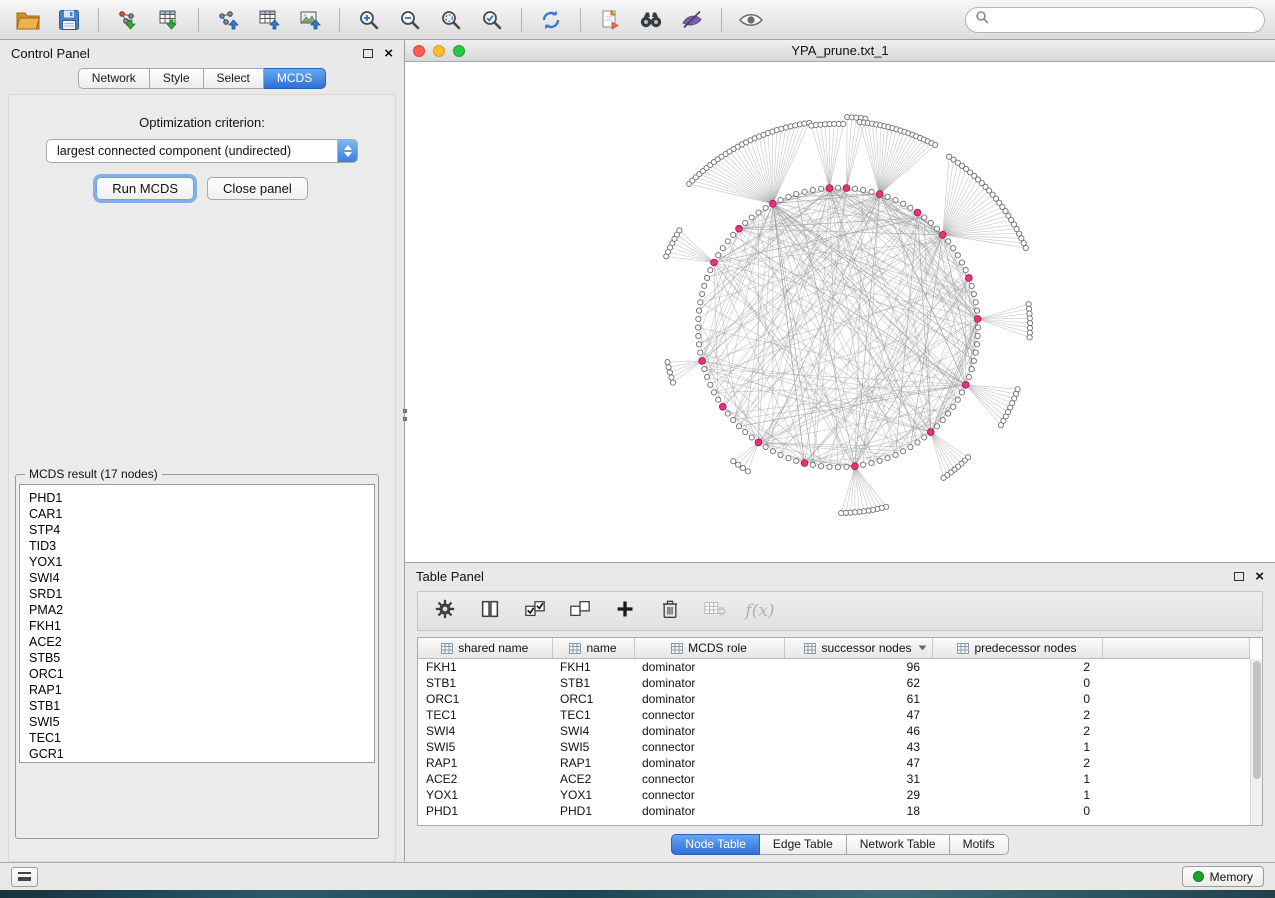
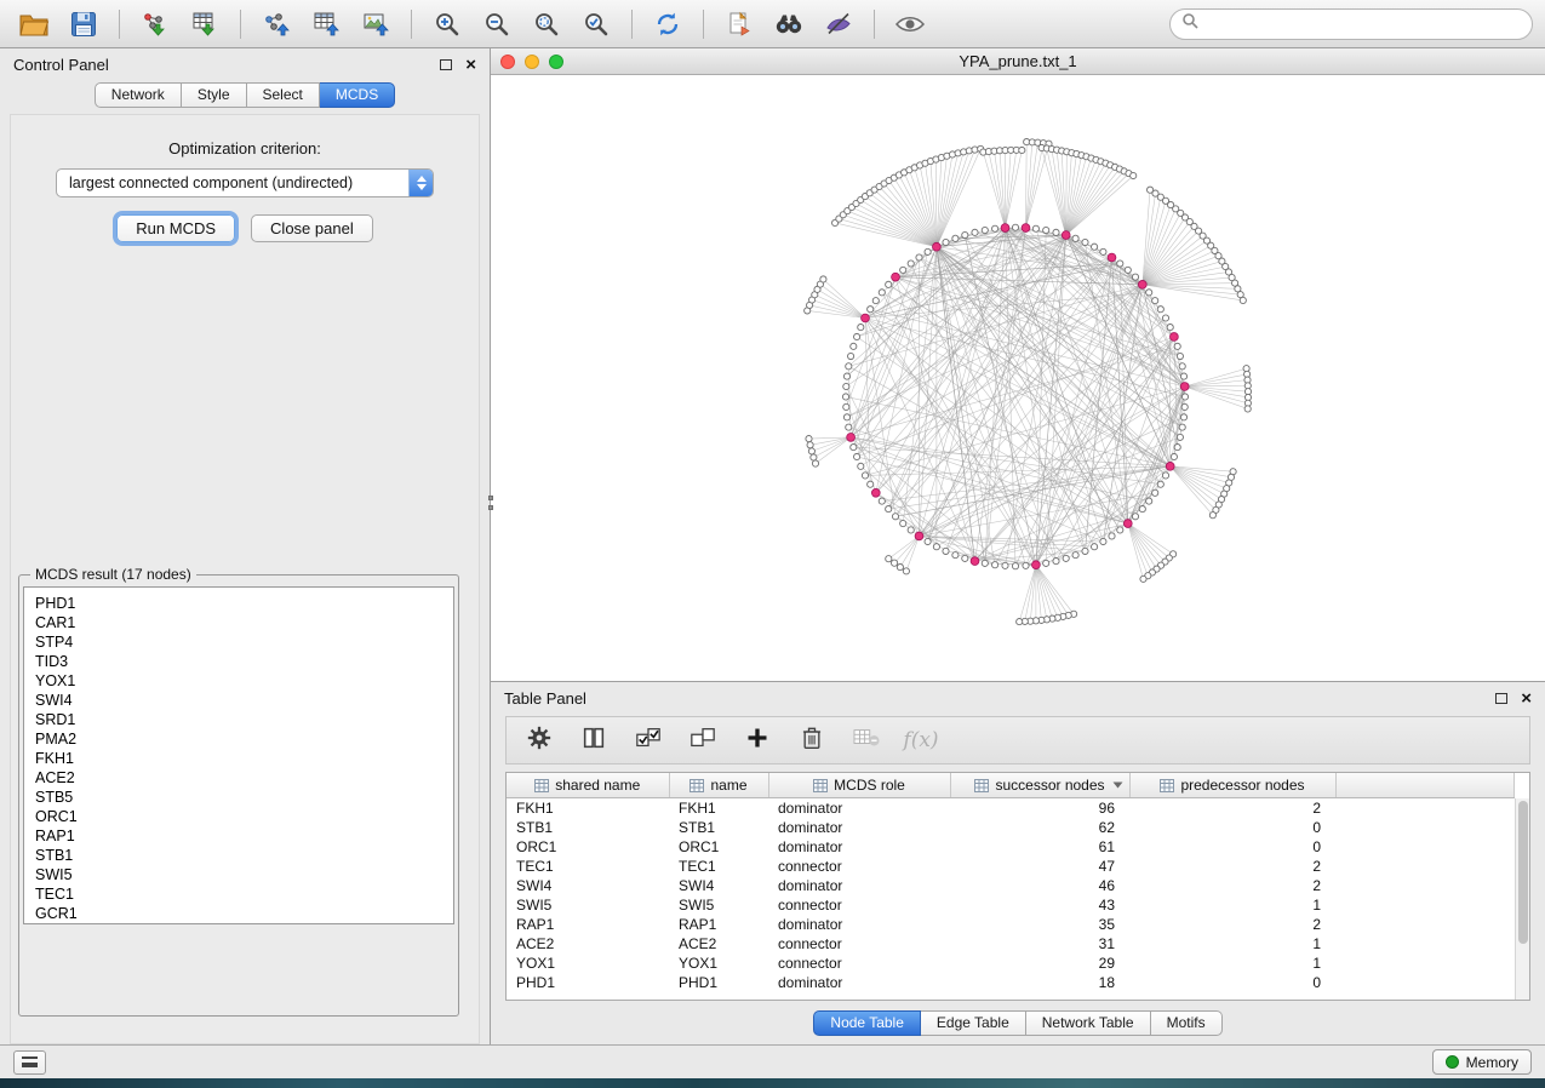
  Control Panel
  ×
  Network
  Style
  Select
  MCDS
  Optimization criterion:
  largest connected component (undirected)
  Run MCDS
  Close panel
  MCDS result (17 nodes)
  PHD1
  CAR1
  STP4
  TID3
  YOX1
  SWI4
  SRD1
  PMA2
  FKH1
  ACE2
  STB5
  ORC1
  RAP1
  STB1
  SWI5
  TEC1
  GCR1
  YPA_prune.txt_1
  Table Panel
  ×
  f(x)
  shared name	name	MCDS role	successor nodes	predecessor nodes
  FKH1	FKH1	dominator	96	2
  STB1	STB1	dominator	62	0
  ORC1	ORC1	dominator	61	0
  TEC1	TEC1	connector	47	2
  SWI4	SWI4	dominator	46	2
  SWI5	SWI5	connector	43	1
- RAP1	RAP1	dominator	47	2
+ RAP1	RAP1	dominator	35	2
  ACE2	ACE2	connector	31	1
  YOX1	YOX1	connector	29	1
  PHD1	PHD1	dominator	18	0
  Node Table
  Edge Table
  Network Table
  Motifs
  Memory
